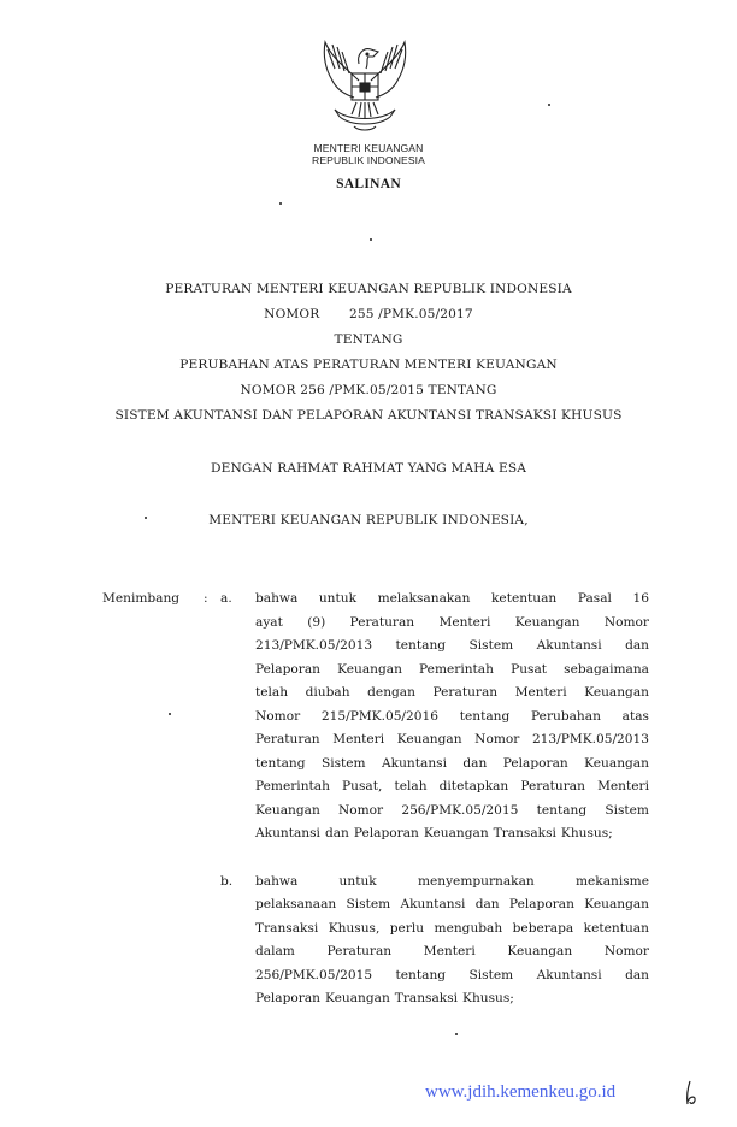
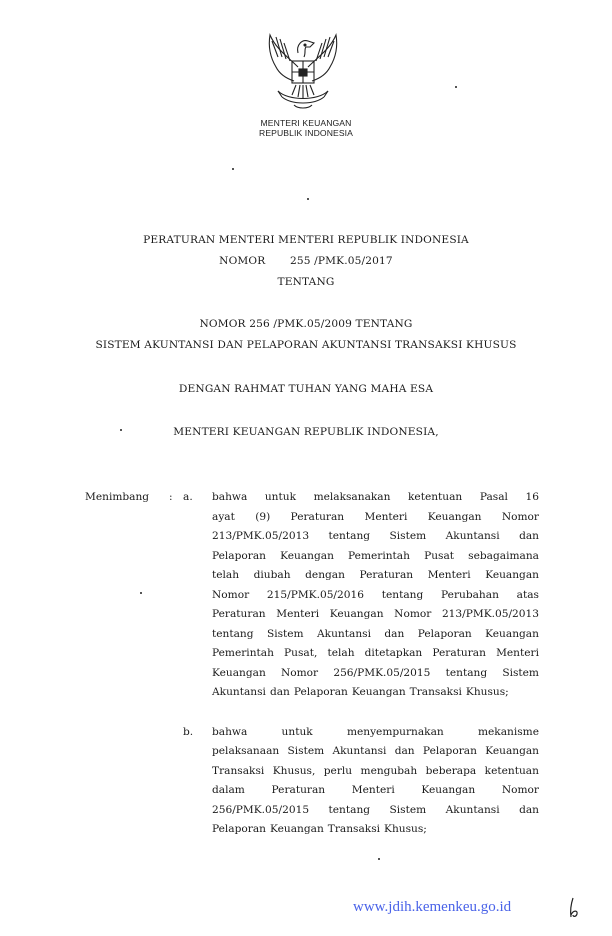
  MENTERI KEUANGAN
  REPUBLIK INDONESIA
- SALINAN
- PERATURAN MENTERI KEUANGAN REPUBLIK INDONESIA
+ PERATURAN MENTERI MENTERI REPUBLIK INDONESIA
  NOMOR 255 /PMK.05/2017
  TENTANG
- PERUBAHAN ATAS PERATURAN MENTERI KEUANGAN
- NOMOR 256 /PMK.05/2015 TENTANG
+ NOMOR 256 /PMK.05/2009 TENTANG
  SISTEM AKUNTANSI DAN PELAPORAN AKUNTANSI TRANSAKSI KHUSUS
- DENGAN RAHMAT RAHMAT YANG MAHA ESA
+ DENGAN RAHMAT TUHAN YANG MAHA ESA
  MENTERI KEUANGAN REPUBLIK INDONESIA,
  Menimbang
  :
  a.
  bahwa
  untuk
  melaksanakan
  ketentuan
  Pasal
  16
  ayat
  (9)
  Peraturan
  Menteri
  Keuangan
  Nomor
  213/PMK.05/2013
  tentang
  Sistem
  Akuntansi
  dan
  Pelaporan
  Keuangan
  Pemerintah
  Pusat
  sebagaimana
  telah
  diubah
  dengan
  Peraturan
  Menteri
  Keuangan
  Nomor
  215/PMK.05/2016
  tentang
  Perubahan
  atas
  Peraturan
  Menteri
  Keuangan
  Nomor
  213/PMK.05/2013
  tentang
  Sistem
  Akuntansi
  dan
  Pelaporan
  Keuangan
  Pemerintah
  Pusat,
  telah
  ditetapkan
  Peraturan
  Menteri
  Keuangan
  Nomor
  256/PMK.05/2015
  tentang
  Sistem
  Akuntansi
  dan
  Pelaporan
  Keuangan
  Transaksi
  Khusus;
  b.
  bahwa
  untuk
  menyempurnakan
  mekanisme
  pelaksanaan
  Sistem
  Akuntansi
  dan
  Pelaporan
  Keuangan
  Transaksi
  Khusus,
  perlu
  mengubah
  beberapa
  ketentuan
  dalam
  Peraturan
  Menteri
  Keuangan
  Nomor
  256/PMK.05/2015
  tentang
  Sistem
  Akuntansi
  dan
  Pelaporan
  Keuangan
  Transaksi
  Khusus;
  www.jdih.kemenkeu.go.id
